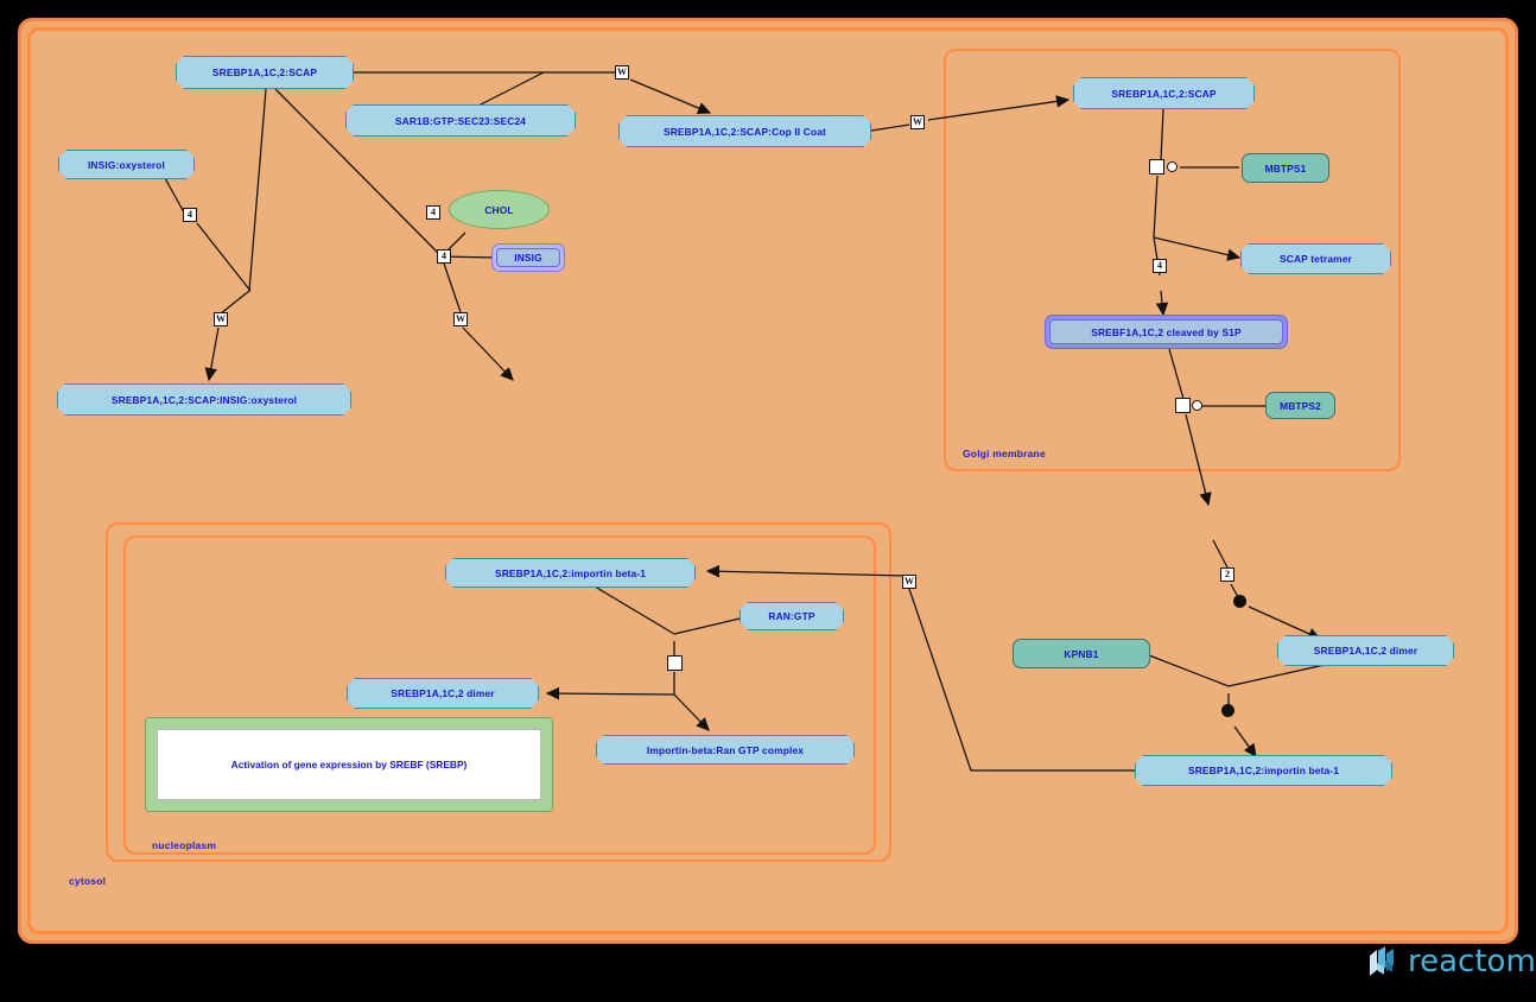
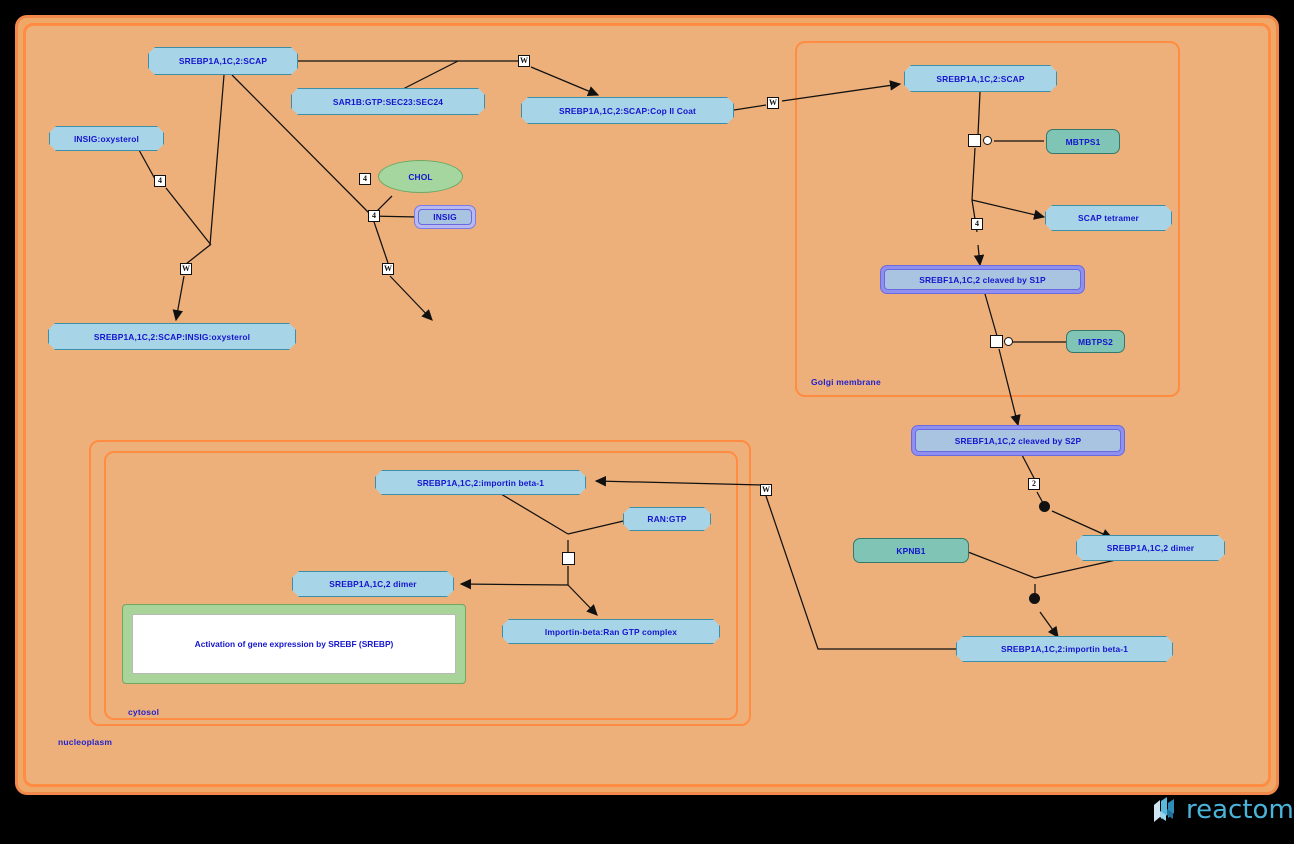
- cytosol
+ nucleoplasm
  Golgi membrane
- nucleoplasm
+ cytosol
  W
  4
  4
  4
  W
  W
  W
  4
  2
  W
  SREBP1A,1C,2:SCAP
  SAR1B:GTP:SEC23:SEC24
  SREBP1A,1C,2:SCAP:Cop II Coat
  INSIG:oxysterol
  CHOL
  INSIG
  SREBP1A,1C,2:SCAP:INSIG:oxysterol
  SREBP1A,1C,2:SCAP
  MBTPS1
  SCAP tetramer
  SREBF1A,1C,2 cleaved by S1P
  MBTPS2
+ SREBF1A,1C,2 cleaved by S2P
  KPNB1
  SREBP1A,1C,2 dimer
  SREBP1A,1C,2:importin beta-1
  SREBP1A,1C,2:importin beta-1
  RAN:GTP
  SREBP1A,1C,2 dimer
  Importin-beta:Ran GTP complex
  Activation of gene expression by SREBF (SREBP)
  reactom
